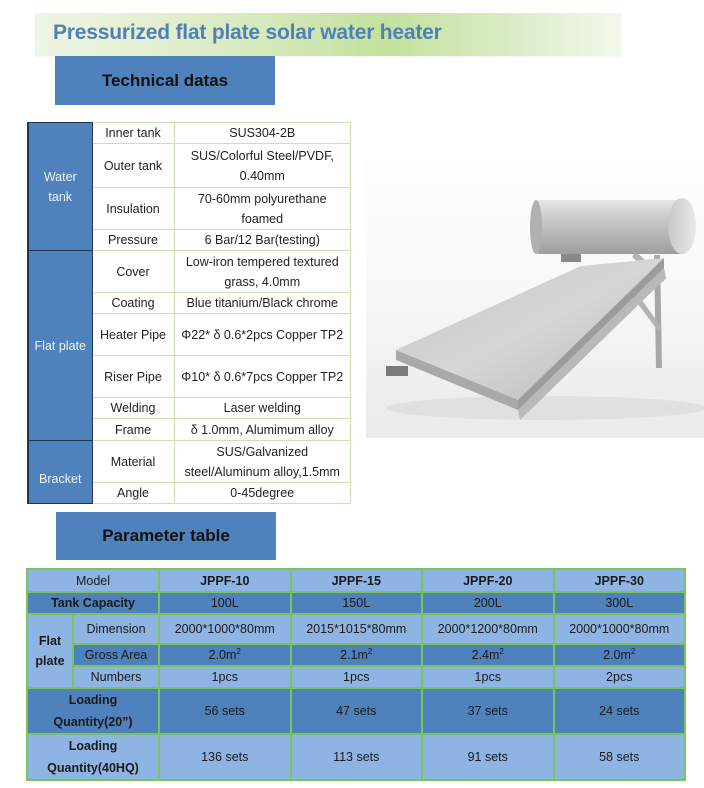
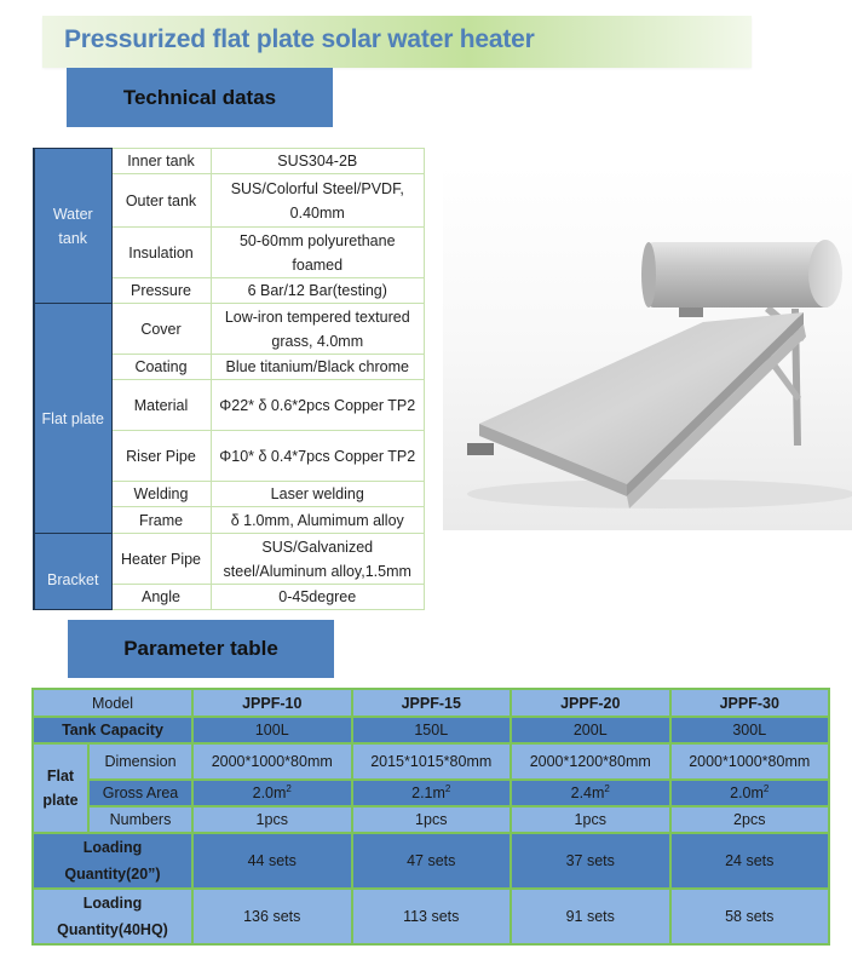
  Pressurized flat plate solar water heater
  Technical datas
  Water tank	Inner tank	SUS304-2B
  Outer tank	SUS/Colorful Steel/PVDF, 0.40mm
- Insulation	70-60mm polyurethane foamed
+ Insulation	50-60mm polyurethane foamed
  Pressure	6 Bar/12 Bar(testing)
  Flat plate	Cover	Low-iron tempered textured grass, 4.0mm
  Coating	Blue titanium/Black chrome
- Heater Pipe	Φ22* δ 0.6*2pcs Copper TP2
+ Material	Φ22* δ 0.6*2pcs Copper TP2
- Riser Pipe	Φ10* δ 0.6*7pcs Copper TP2
+ Riser Pipe	Φ10* δ 0.4*7pcs Copper TP2
  Welding	Laser welding
  Frame	δ 1.0mm, Alumimum alloy
- Bracket	Material	SUS/Galvanized steel/Aluminum alloy,1.5mm
+ Bracket	Heater Pipe	SUS/Galvanized steel/Aluminum alloy,1.5mm
  Angle	0-45degree
  Parameter table
  Model	JPPF-10	JPPF-15	JPPF-20	JPPF-30
  Tank Capacity	100L	150L	200L	300L
  Flat plate	Dimension	2000*1000*80mm	2015*1015*80mm	2000*1200*80mm	2000*1000*80mm
  Gross Area	2.0m2	2.1m2	2.4m2	2.0m2
  Numbers	1pcs	1pcs	1pcs	2pcs
- LoadingQuantity(20”)	56 sets	47 sets	37 sets	24 sets
+ LoadingQuantity(20”)	44 sets	47 sets	37 sets	24 sets
  LoadingQuantity(40HQ)	136 sets	113 sets	91 sets	58 sets
